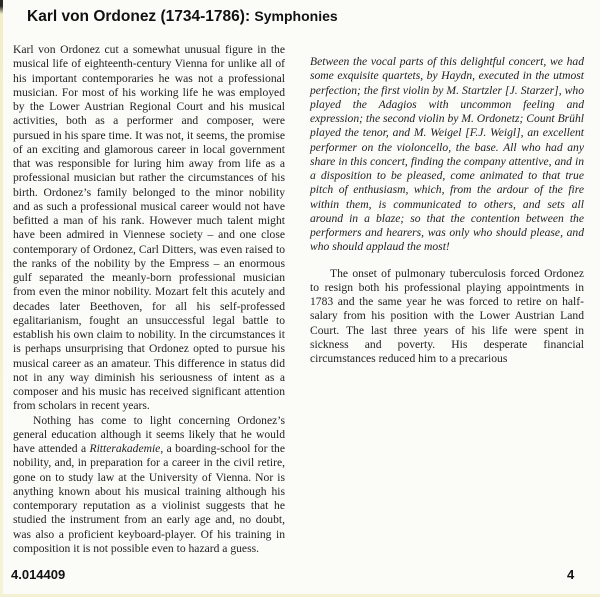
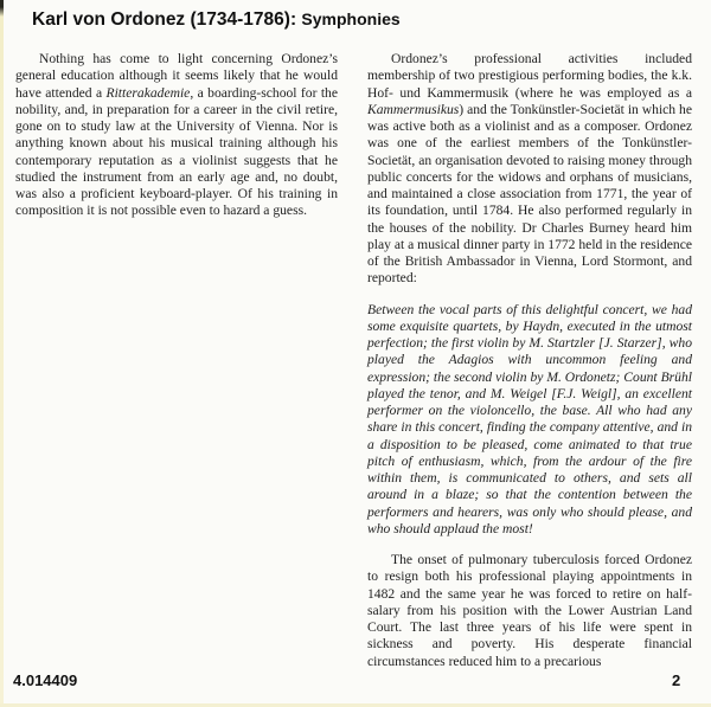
  Karl von Ordonez (1734-1786): Symphonies
- Karl von Ordonez cut a somewhat unusual figure in the musical life of eighteenth-century Vienna for unlike all of his important contemporaries he was not a professional musician. For most of his working life he was employed by the Lower Austrian Regional Court and his musical activities, both as a performer and composer, were pursued in his spare time. It was not, it seems, the promise of an exciting and glamorous career in local government that was responsible for luring him away from life as a professional musician but rather the circumstances of his birth. Ordonez’s family belonged to the minor nobility and as such a professional musical career would not have befitted a man of his rank. However much talent might have been admired in Viennese society – and one close contemporary of Ordonez, Carl Ditters, was even raised to the ranks of the nobility by the Empress – an enormous gulf separated the meanly-born professional musician from even the minor nobility. Mozart felt this acutely and decades later Beethoven, for all his self-professed egalitarianism, fought an unsuccessful legal battle to establish his own claim to nobility. In the circumstances it is perhaps unsurprising that Ordonez opted to pursue his musical career as an amateur. This difference in status did not in any way diminish his seriousness of intent as a composer and his music has received significant attention from scholars in recent years.
  Nothing has come to light concerning Ordonez’s general education although it seems likely that he would have attended a Ritterakademie, a boarding-school for the nobility, and, in preparation for a career in the civil retire, gone on to study law at the University of Vienna. Nor is anything known about his musical training although his contemporary reputation as a violinist suggests that he studied the instrument from an early age and, no doubt, was also a proficient keyboard-player. Of his training in composition it is not possible even to hazard a guess.
+ Ordonez’s professional activities included membership of two prestigious performing bodies, the k.k. Hof- und Kammermusik (where he was employed as a Kammermusikus) and the Tonkünstler-Societät in which he was active both as a violinist and as a composer. Ordonez was one of the earliest members of the Tonkünstler-Societät, an organisation devoted to raising money through public concerts for the widows and orphans of musicians, and maintained a close association from 1771, the year of its foundation, until 1784. He also performed regularly in the houses of the nobility. Dr Charles Burney heard him play at a musical dinner party in 1772 held in the residence of the British Ambassador in Vienna, Lord Stormont, and reported:
  Between the vocal parts of this delightful concert, we had some exquisite quartets, by Haydn, executed in the utmost perfection; the first violin by M. Startzler [J. Starzer], who played the Adagios with uncommon feeling and expression; the second violin by M. Ordonetz; Count Brühl played the tenor, and M. Weigel [F.J. Weigl], an excellent performer on the violoncello, the base. All who had any share in this concert, finding the company attentive, and in a disposition to be pleased, come animated to that true pitch of enthusiasm, which, from the ardour of the fire within them, is communicated to others, and sets all around in a blaze; so that the contention between the performers and hearers, was only who should please, and who should applaud the most!
- The onset of pulmonary tuberculosis forced Ordonez to resign both his professional playing appointments in 1783 and the same year he was forced to retire on half-salary from his position with the Lower Austrian Land Court. The last three years of his life were spent in sickness and poverty. His desperate financial circumstances reduced him to a precarious
+ The onset of pulmonary tuberculosis forced Ordonez to resign both his professional playing appointments in 1482 and the same year he was forced to retire on half-salary from his position with the Lower Austrian Land Court. The last three years of his life were spent in sickness and poverty. His desperate financial circumstances reduced him to a precarious
  4.014409
- 4
+ 2
